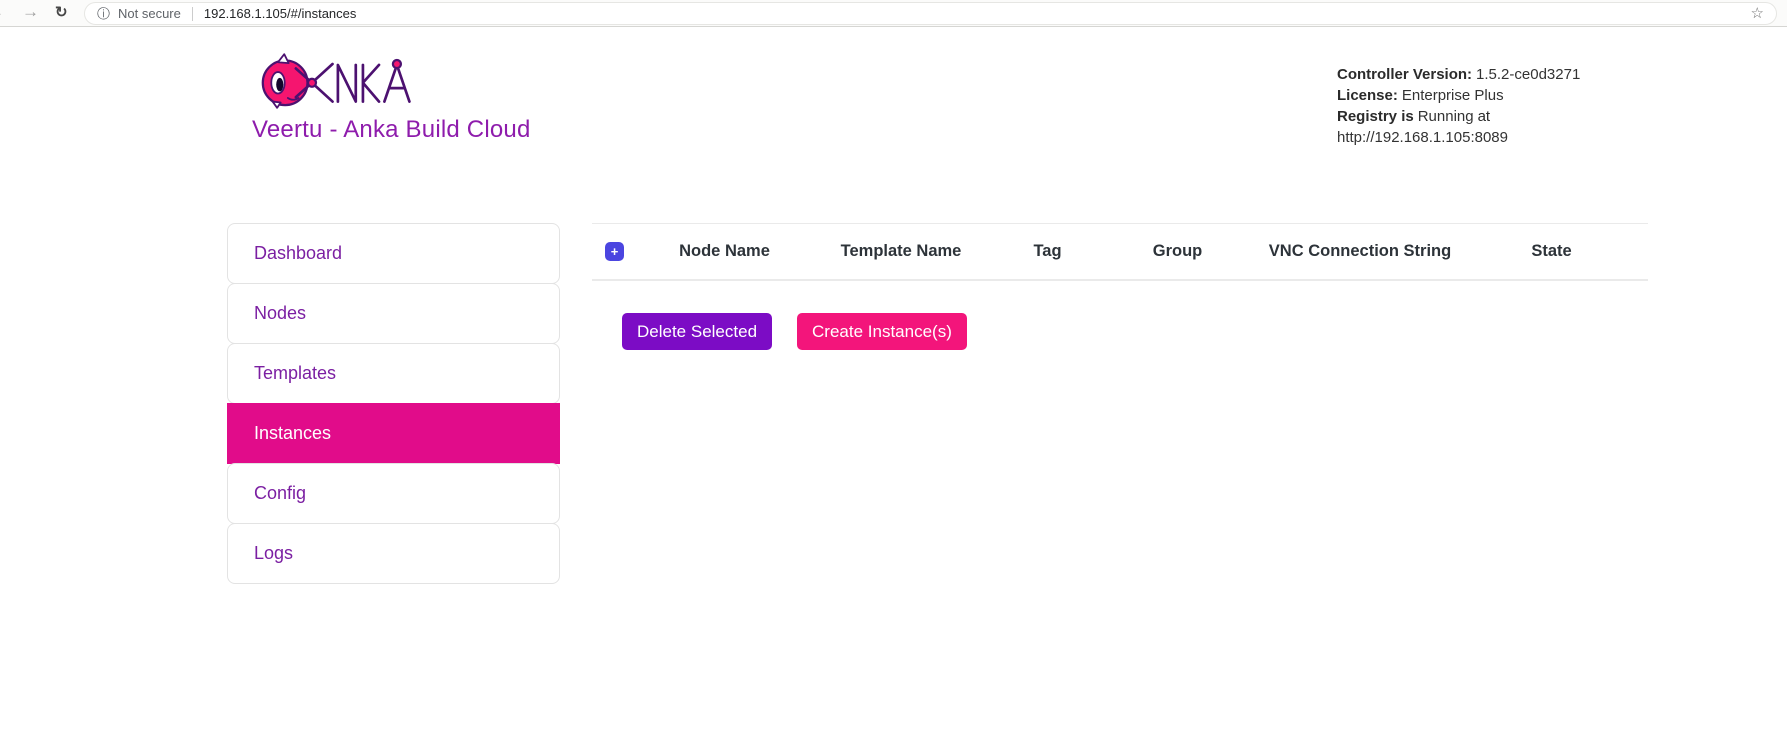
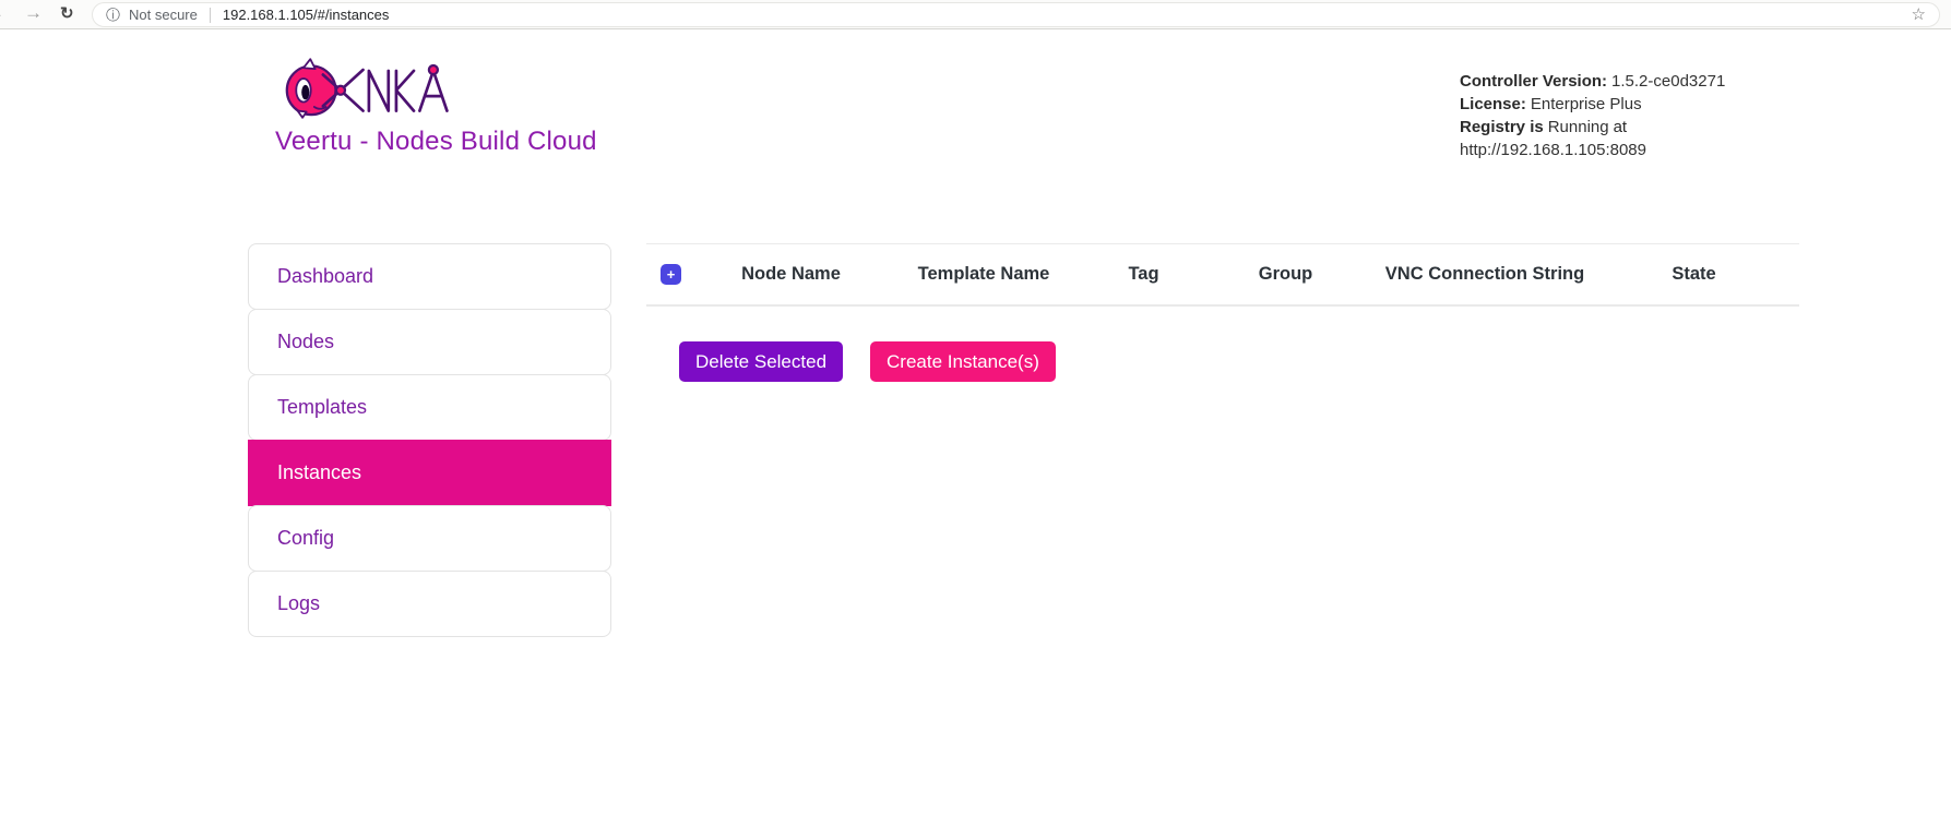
  →
  ↻
  ⓘ
  Not secure
  192.168.1.105/#/instances
  ☆
- Veertu - Anka Build Cloud
+ Veertu - Nodes Build Cloud
  Controller Version: 1.5.2-ce0d3271
  License: Enterprise Plus
  Registry is Running at
  http://192.168.1.105:8089
  Dashboard
  Nodes
  Templates
  Instances
  Config
  Logs
  +
  Node Name
  Template Name
  Tag
  Group
  VNC Connection String
  State
  Delete Selected
  Create Instance(s)
